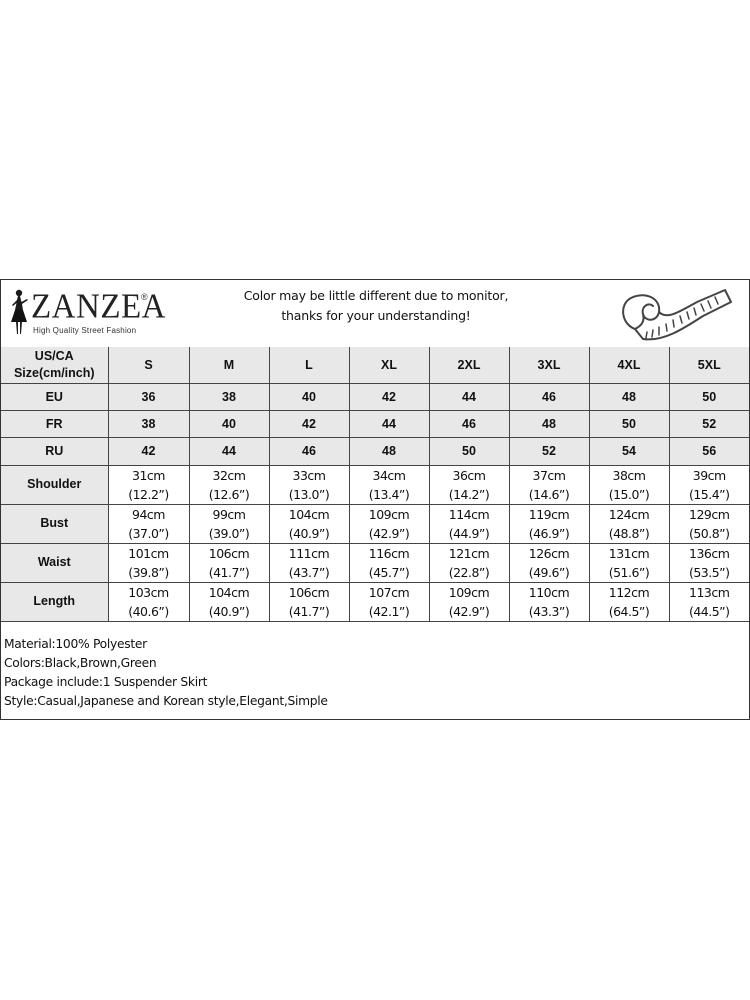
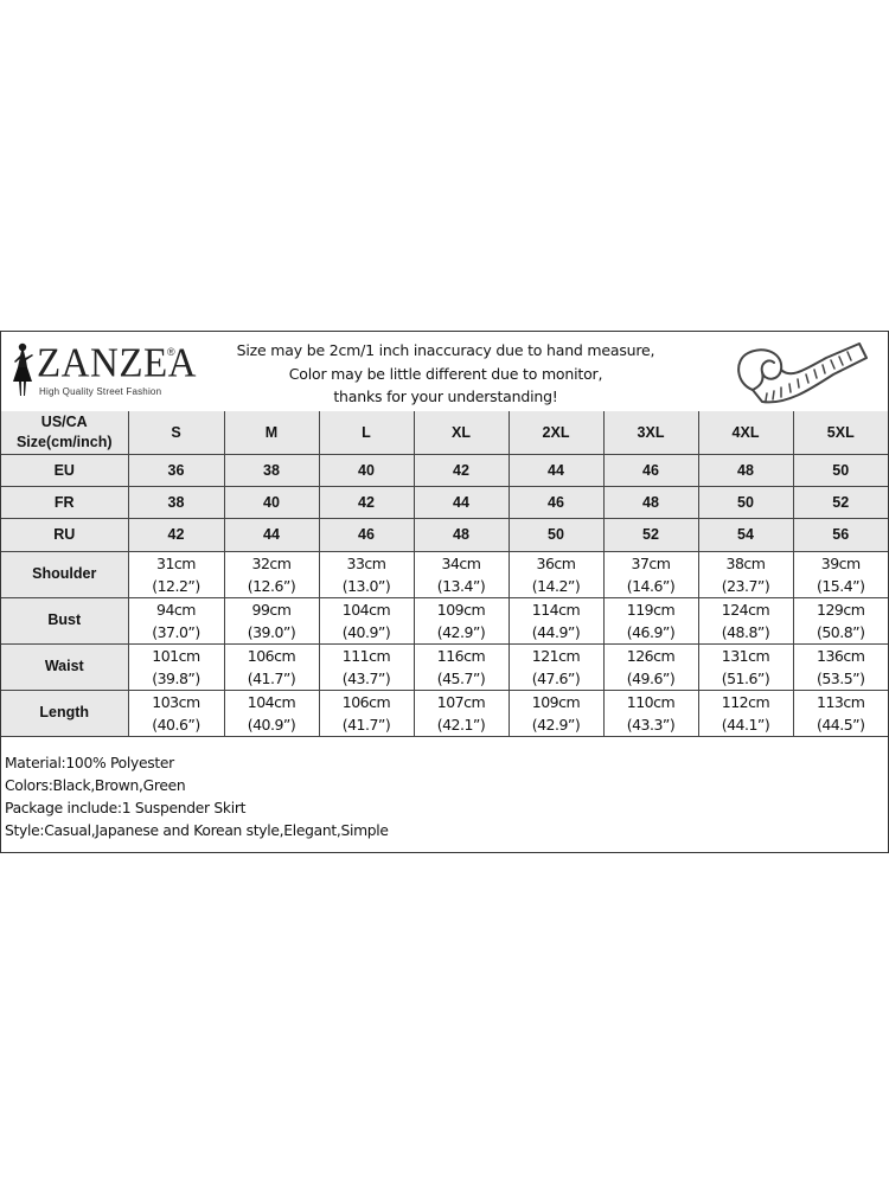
  ZANZEA
  ®
  High Quality Street Fashion
+ Size may be 2cm/1 inch inaccuracy due to hand measure,
  Color may be little different due to monitor,
  thanks for your understanding!
  US/CA Size(cm/inch)	S	M	L	XL	2XL	3XL	4XL	5XL
  EU	36	38	40	42	44	46	48	50
  FR	38	40	42	44	46	48	50	52
  RU	42	44	46	48	50	52	54	56
- Shoulder	31cm(12.2”)	32cm(12.6”)	33cm(13.0”)	34cm(13.4”)	36cm(14.2”)	37cm(14.6”)	38cm(15.0”)	39cm(15.4”)
+ Shoulder	31cm(12.2”)	32cm(12.6”)	33cm(13.0”)	34cm(13.4”)	36cm(14.2”)	37cm(14.6”)	38cm(23.7”)	39cm(15.4”)
  Bust	94cm(37.0”)	99cm(39.0”)	104cm(40.9”)	109cm(42.9”)	114cm(44.9”)	119cm(46.9”)	124cm(48.8”)	129cm(50.8”)
- Waist	101cm(39.8”)	106cm(41.7”)	111cm(43.7”)	116cm(45.7”)	121cm(22.8”)	126cm(49.6”)	131cm(51.6”)	136cm(53.5”)
+ Waist	101cm(39.8”)	106cm(41.7”)	111cm(43.7”)	116cm(45.7”)	121cm(47.6”)	126cm(49.6”)	131cm(51.6”)	136cm(53.5”)
- Length	103cm(40.6”)	104cm(40.9”)	106cm(41.7”)	107cm(42.1”)	109cm(42.9”)	110cm(43.3”)	112cm(64.5”)	113cm(44.5”)
+ Length	103cm(40.6”)	104cm(40.9”)	106cm(41.7”)	107cm(42.1”)	109cm(42.9”)	110cm(43.3”)	112cm(44.1”)	113cm(44.5”)
  Material:100% Polyester
  Colors:Black,Brown,Green
  Package include:1 Suspender Skirt
  Style:Casual,Japanese and Korean style,Elegant,Simple
